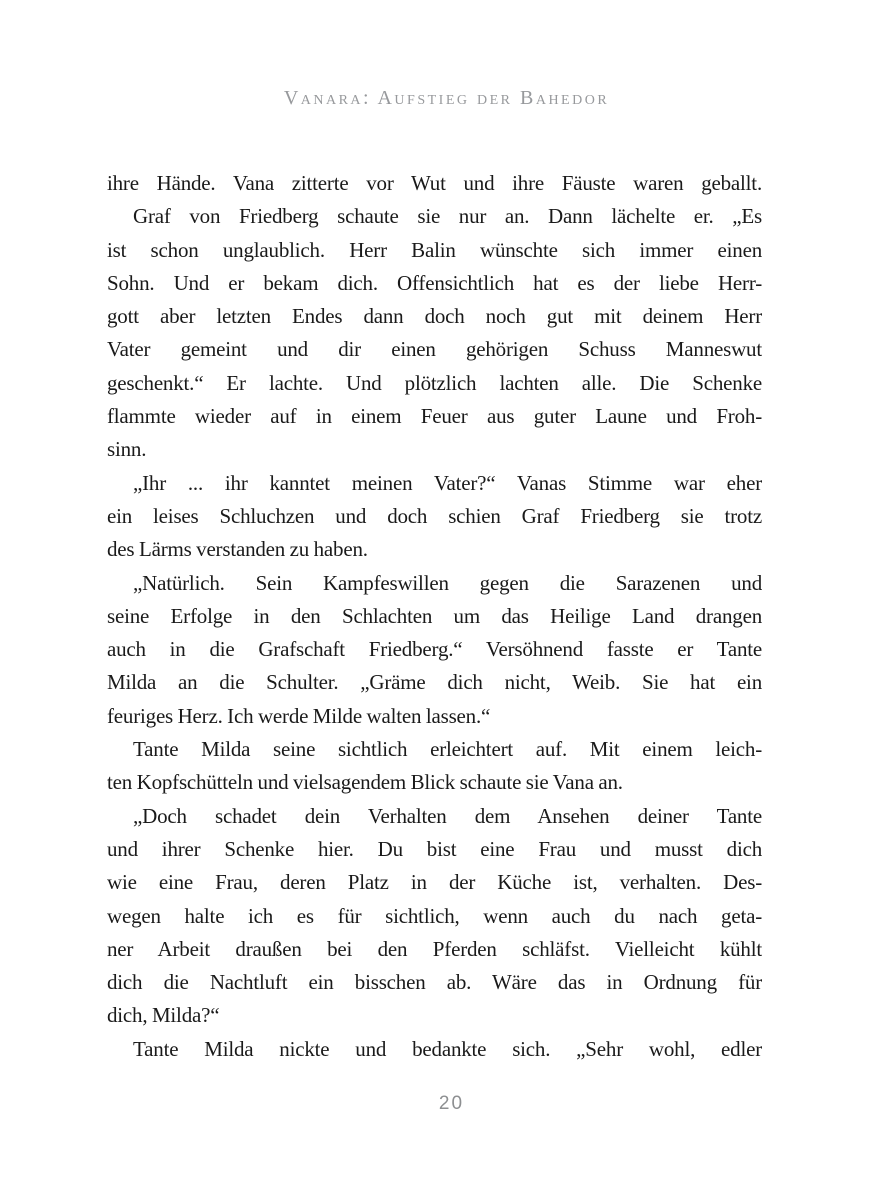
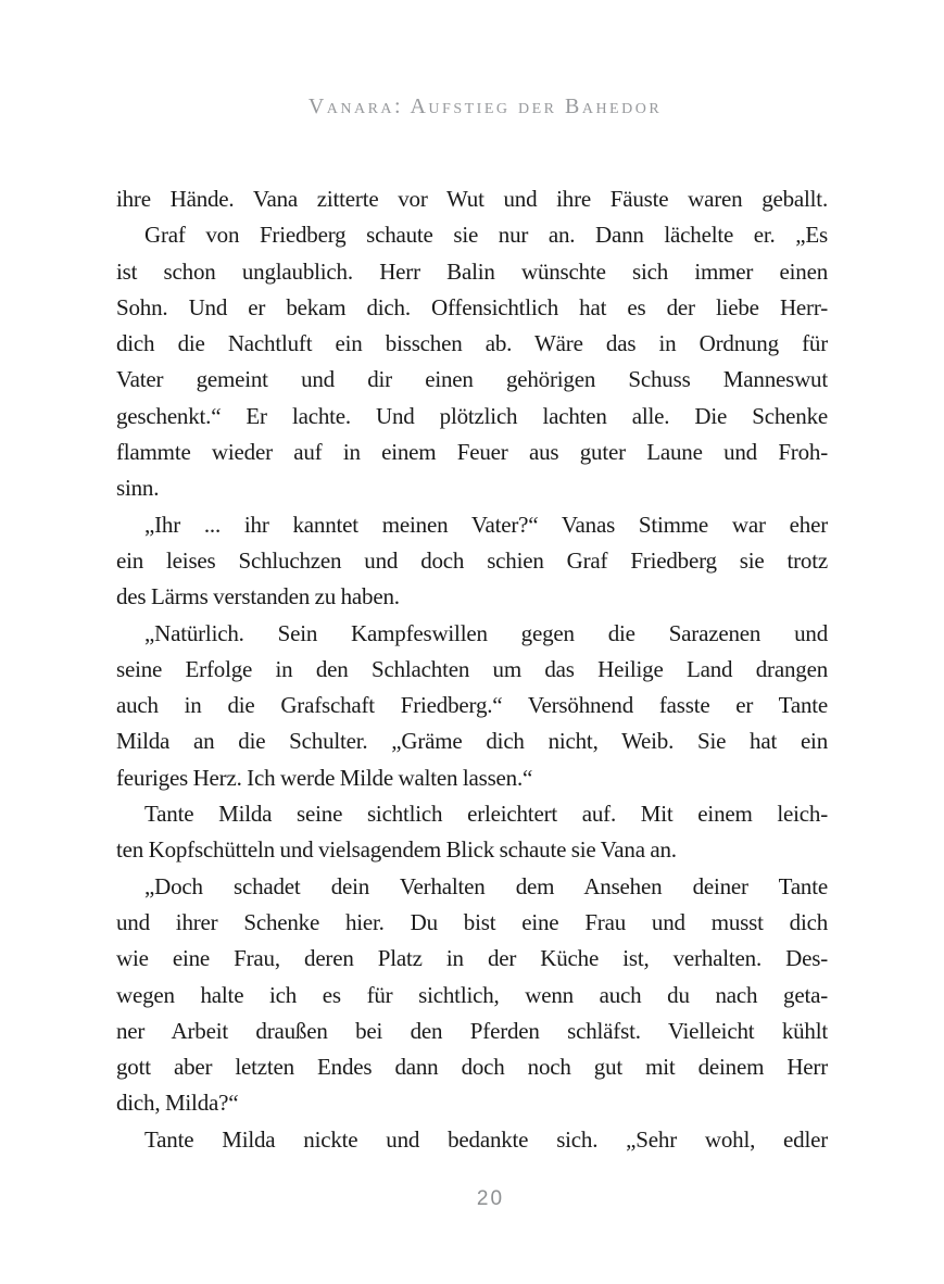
  Vanara: Aufstieg der Bahedor
  ihre Hände. Vana zitterte vor Wut und ihre Fäuste waren geballt.
  Graf von Friedberg schaute sie nur an. Dann lächelte er. „Es
  ist schon unglaublich. Herr Balin wünschte sich immer einen
  Sohn. Und er bekam dich. Offensichtlich hat es der liebe Herr-
- gott aber letzten Endes dann doch noch gut mit deinem Herr
+ dich die Nachtluft ein bisschen ab. Wäre das in Ordnung für
  Vater gemeint und dir einen gehörigen Schuss Manneswut
  geschenkt.“ Er lachte. Und plötzlich lachten alle. Die Schenke
  flammte wieder auf in einem Feuer aus guter Laune und Froh-
  sinn.
  „Ihr ... ihr kanntet meinen Vater?“ Vanas Stimme war eher
  ein leises Schluchzen und doch schien Graf Friedberg sie trotz
  des Lärms verstanden zu haben.
  „Natürlich. Sein Kampfeswillen gegen die Sarazenen und
  seine Erfolge in den Schlachten um das Heilige Land drangen
  auch in die Grafschaft Friedberg.“ Versöhnend fasste er Tante
  Milda an die Schulter. „Gräme dich nicht, Weib. Sie hat ein
  feuriges Herz. Ich werde Milde walten lassen.“
  Tante Milda seine sichtlich erleichtert auf. Mit einem leich-
  ten Kopfschütteln und vielsagendem Blick schaute sie Vana an.
  „Doch schadet dein Verhalten dem Ansehen deiner Tante
  und ihrer Schenke hier. Du bist eine Frau und musst dich
  wie eine Frau, deren Platz in der Küche ist, verhalten. Des-
  wegen halte ich es für sichtlich, wenn auch du nach geta-
  ner Arbeit draußen bei den Pferden schläfst. Vielleicht kühlt
- dich die Nachtluft ein bisschen ab. Wäre das in Ordnung für
+ gott aber letzten Endes dann doch noch gut mit deinem Herr
  dich, Milda?“
  Tante Milda nickte und bedankte sich. „Sehr wohl, edler
  20
